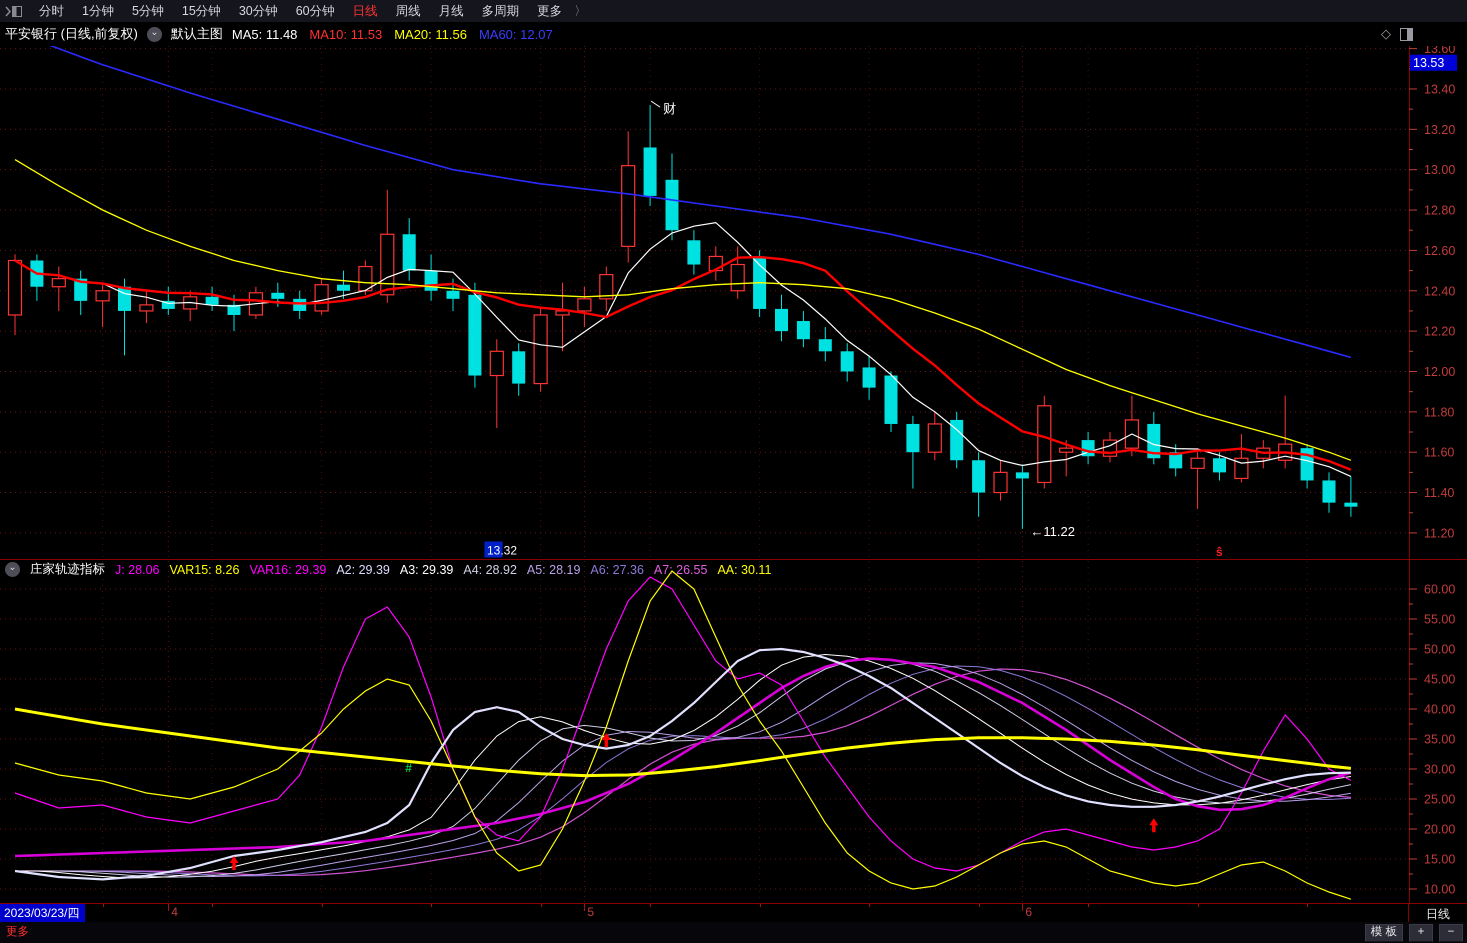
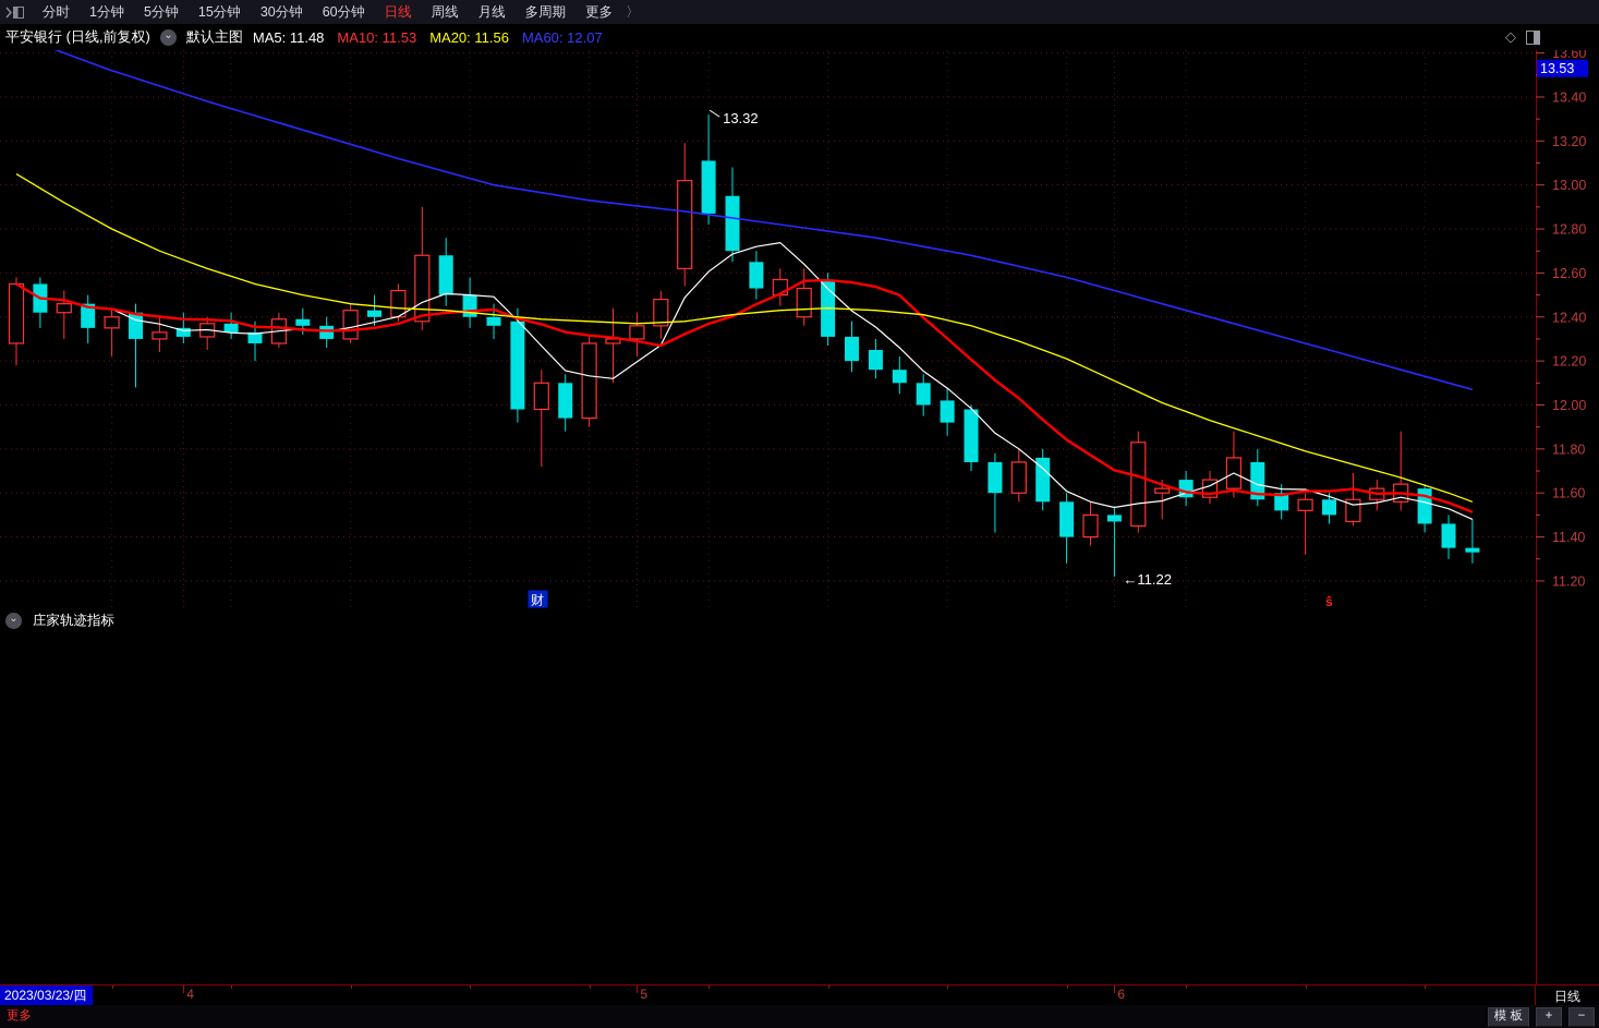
  分时
  1分钟
  5分钟
  15分钟
  30分钟
  60分钟
  日线
  周线
  月线
  多周期
  更多
  〉
  平安银行 (日线,前复权)
  ⌄
  默认主图
  MA5: 11.48
  MA10: 11.53
  MA20: 11.56
  MA60: 12.07
  ◇
  13.60
  13.40
  13.20
  13.00
  12.80
  12.60
  12.40
  12.20
  12.00
  11.80
  11.60
  11.40
  11.20
  13.53
- 财
+ 13.32
  ←11.22
- 13.32
+ 财
  ŝ
  ⌄
  庄家轨迹指标
- J: 28.06
- VAR15: 8.26
- VAR16: 29.39
- A2: 29.39
- A3: 29.39
- A4: 28.92
- A5: 28.19
- A6: 27.36
- A7: 26.55
- AA: 30.11
- 60.00
- 55.00
- 50.00
- 45.00
- 40.00
- 35.00
- 30.00
- 25.00
- 20.00
- 15.00
- 10.00
- #
  2023/03/23/四
  4
  5
  6
  日线
  更多
  模 板
  +
  −
